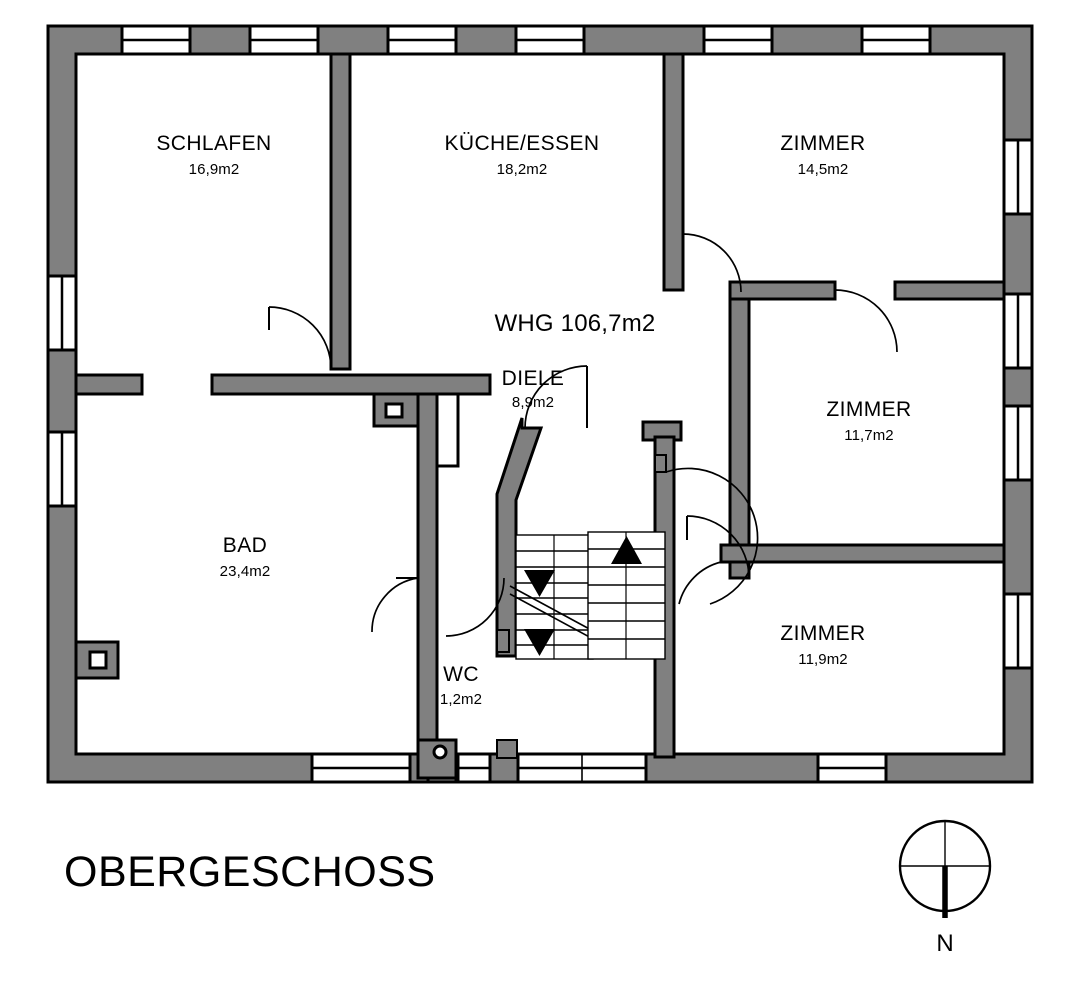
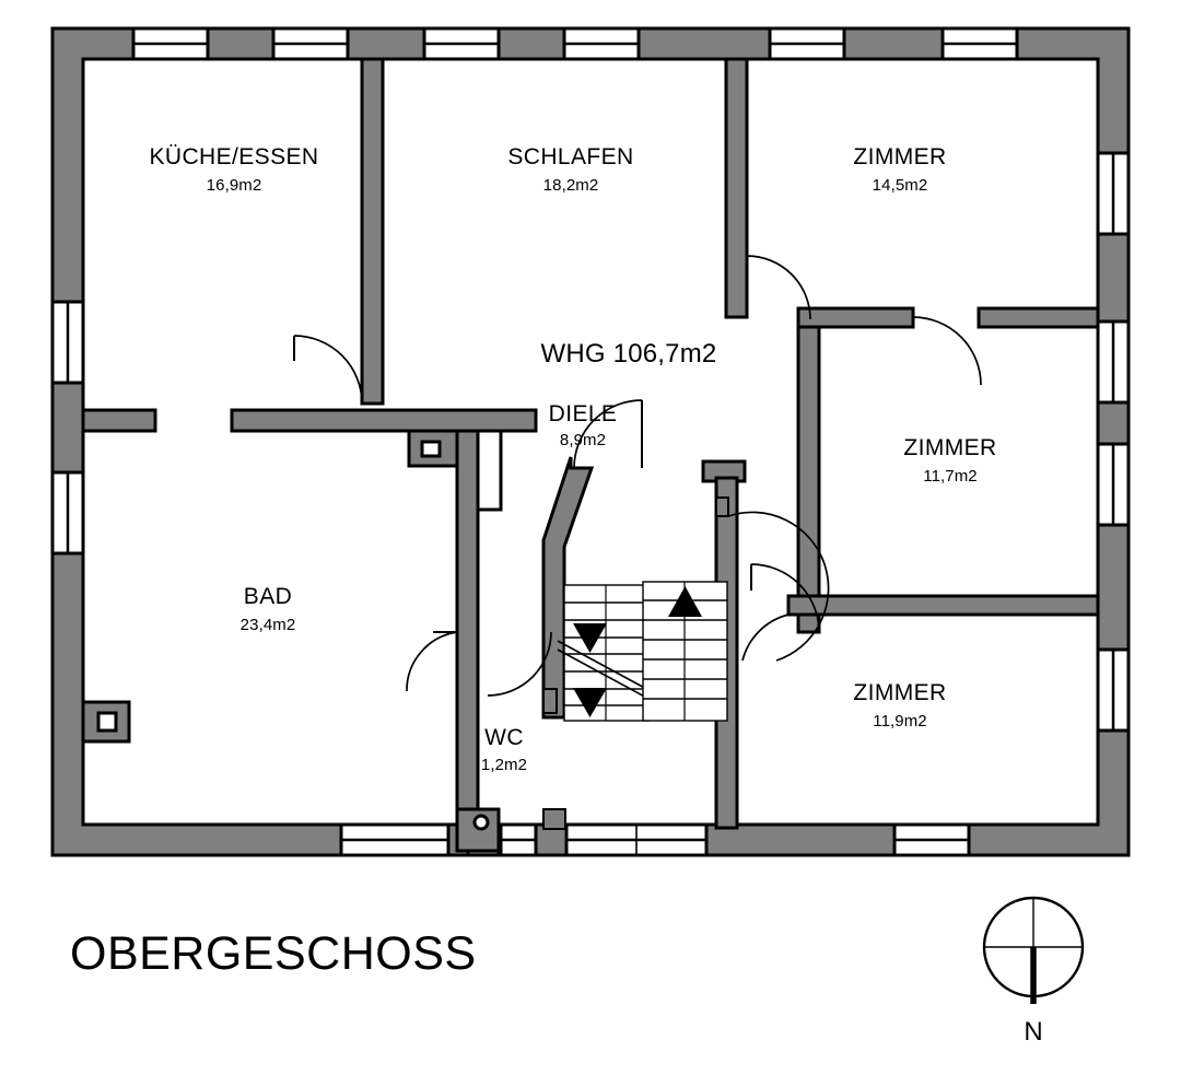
- SCHLAFEN
+ KÜCHE/ESSEN
  16,9m2
- KÜCHE/ESSEN
+ SCHLAFEN
  18,2m2
  ZIMMER
  14,5m2
  ZIMMER
  11,7m2
  ZIMMER
  11,9m2
  BAD
  23,4m2
  DIELE
  8,9m2
  WC
  1,2m2
  WHG 106,7m2
  OBERGESCHOSS
  N
